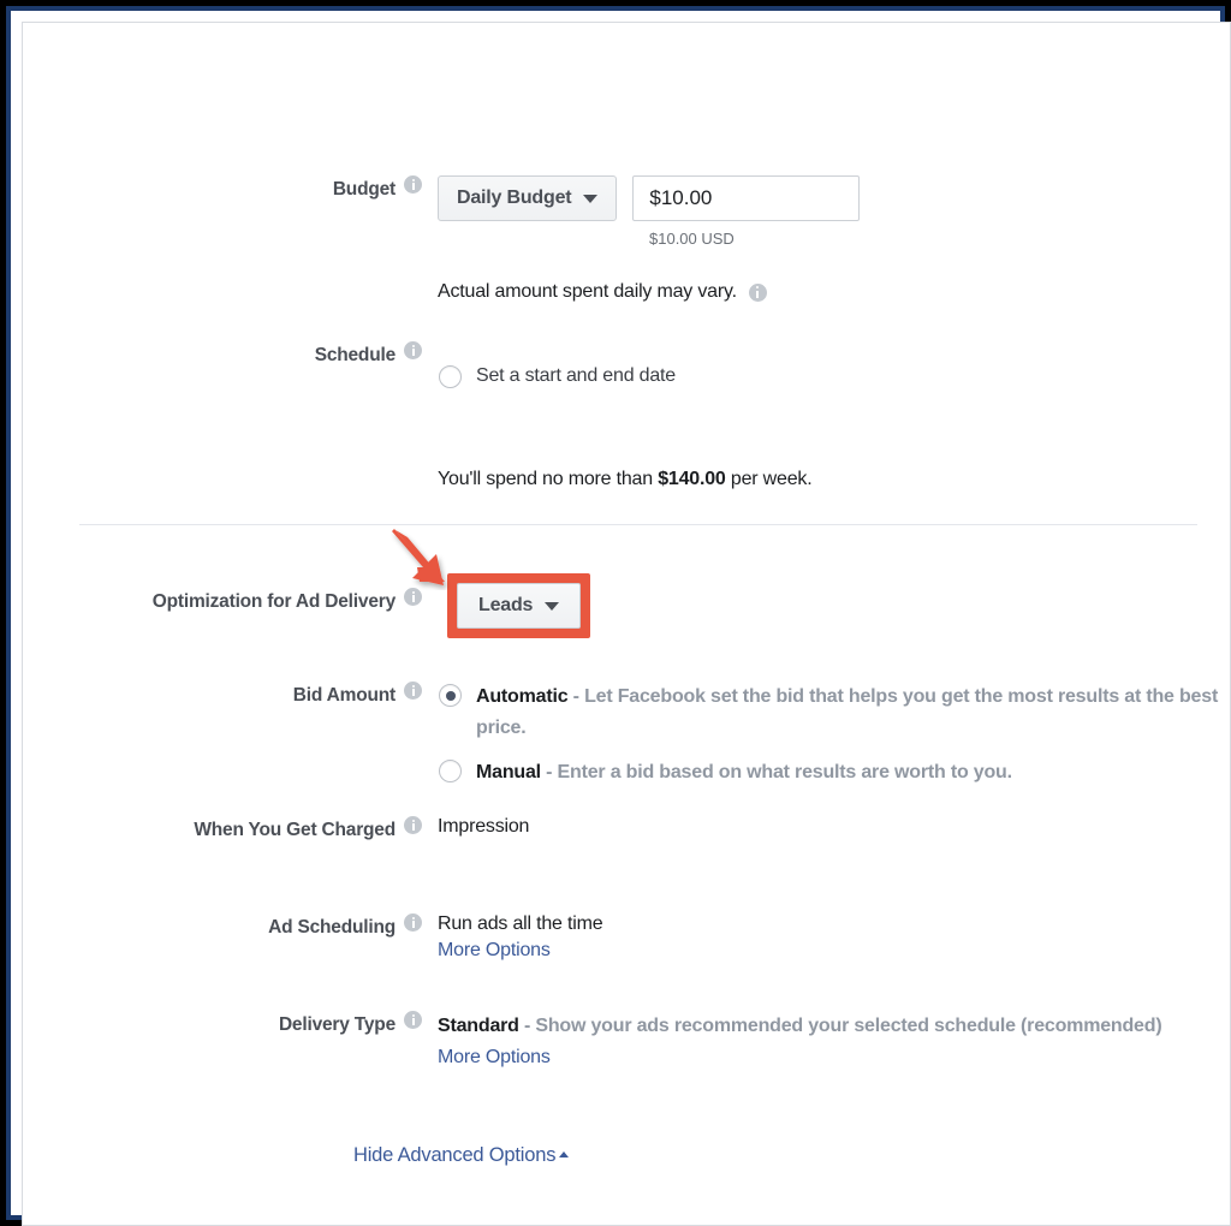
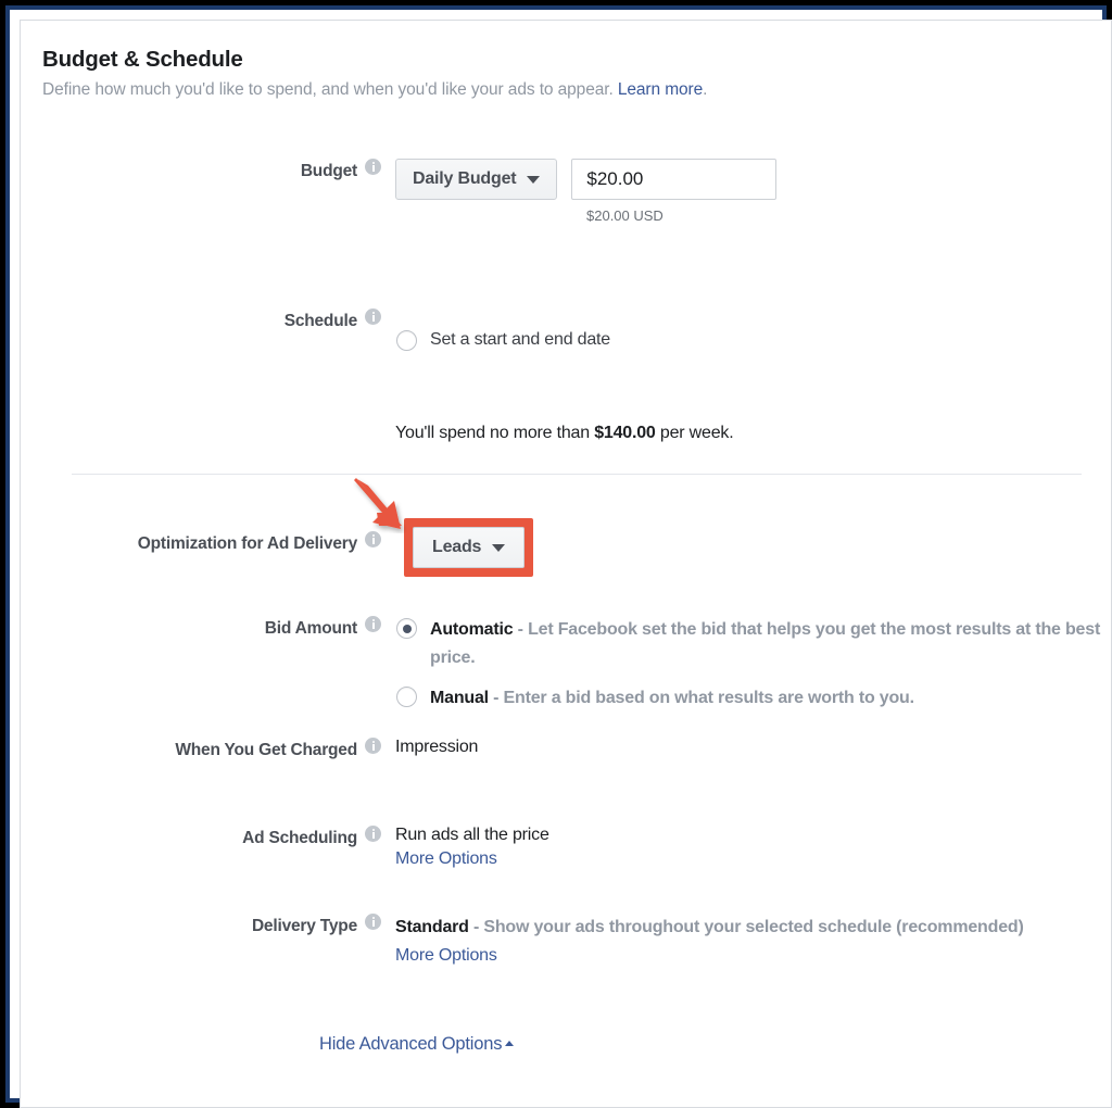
+ Budget & Schedule
+ Define how much you'd like to spend, and when you'd like your ads to appear. Learn more.
  Budget
  Daily Budget
- $10.00
+ $20.00
- $10.00 USD
+ $20.00 USD
- Actual amount spent daily may vary.
  Schedule
  Set a start and end date
  You'll spend no more than $140.00 per week.
  Optimization for Ad Delivery
  Leads
  Bid Amount
  Automatic - Let Facebook set the bid that helps you get the most results at the best price.
  Manual - Enter a bid based on what results are worth to you.
  When You Get Charged
  Impression
  Ad Scheduling
- Run ads all the time
+ Run ads all the price
  More Options
  Delivery Type
- Standard - Show your ads recommended your selected schedule (recommended)
+ Standard - Show your ads throughout your selected schedule (recommended)
  More Options
  Hide Advanced Options
